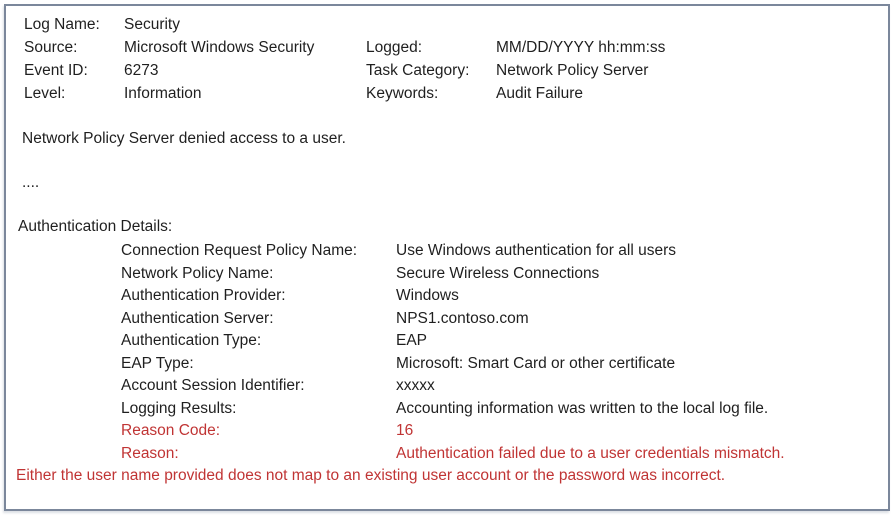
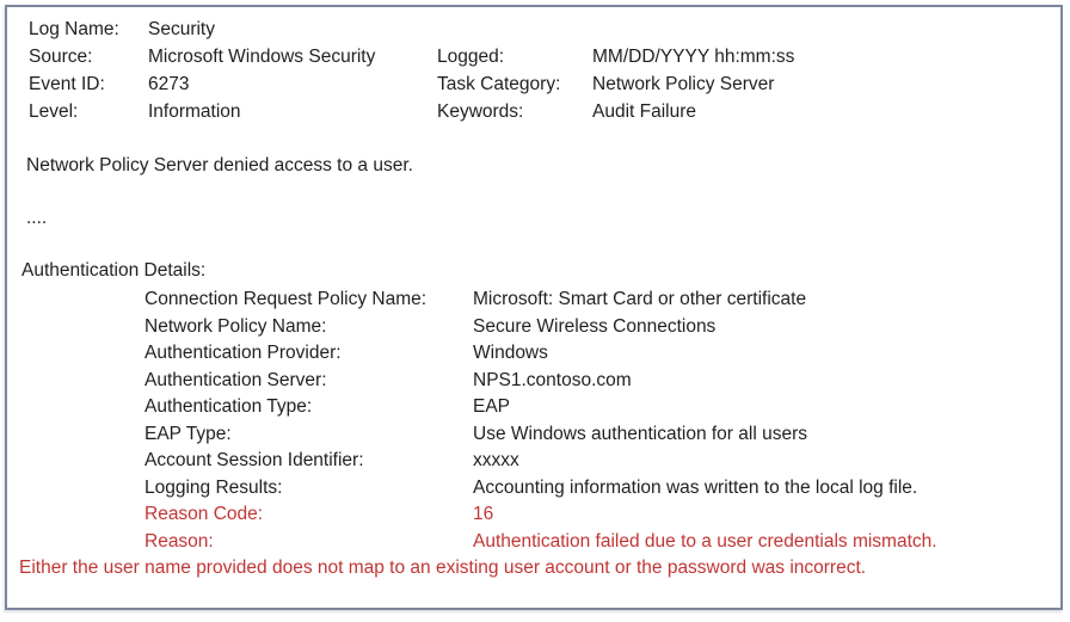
  Log Name:
  Security
  Source:
  Microsoft Windows Security
  Logged:
  MM/DD/YYYY hh:mm:ss
  Event ID:
  6273
  Task Category:
  Network Policy Server
  Level:
  Information
  Keywords:
  Audit Failure
  Network Policy Server denied access to a user.
  ....
  Authentication Details:
  Connection Request Policy Name:
- Use Windows authentication for all users
+ Microsoft: Smart Card or other certificate
  Network Policy Name:
  Secure Wireless Connections
  Authentication Provider:
  Windows
  Authentication Server:
  NPS1.contoso.com
  Authentication Type:
  EAP
  EAP Type:
- Microsoft: Smart Card or other certificate
+ Use Windows authentication for all users
  Account Session Identifier:
  xxxxx
  Logging Results:
  Accounting information was written to the local log file.
  Reason Code:
  16
  Reason:
  Authentication failed due to a user credentials mismatch.
  Either the user name provided does not map to an existing user account or the password was incorrect.
